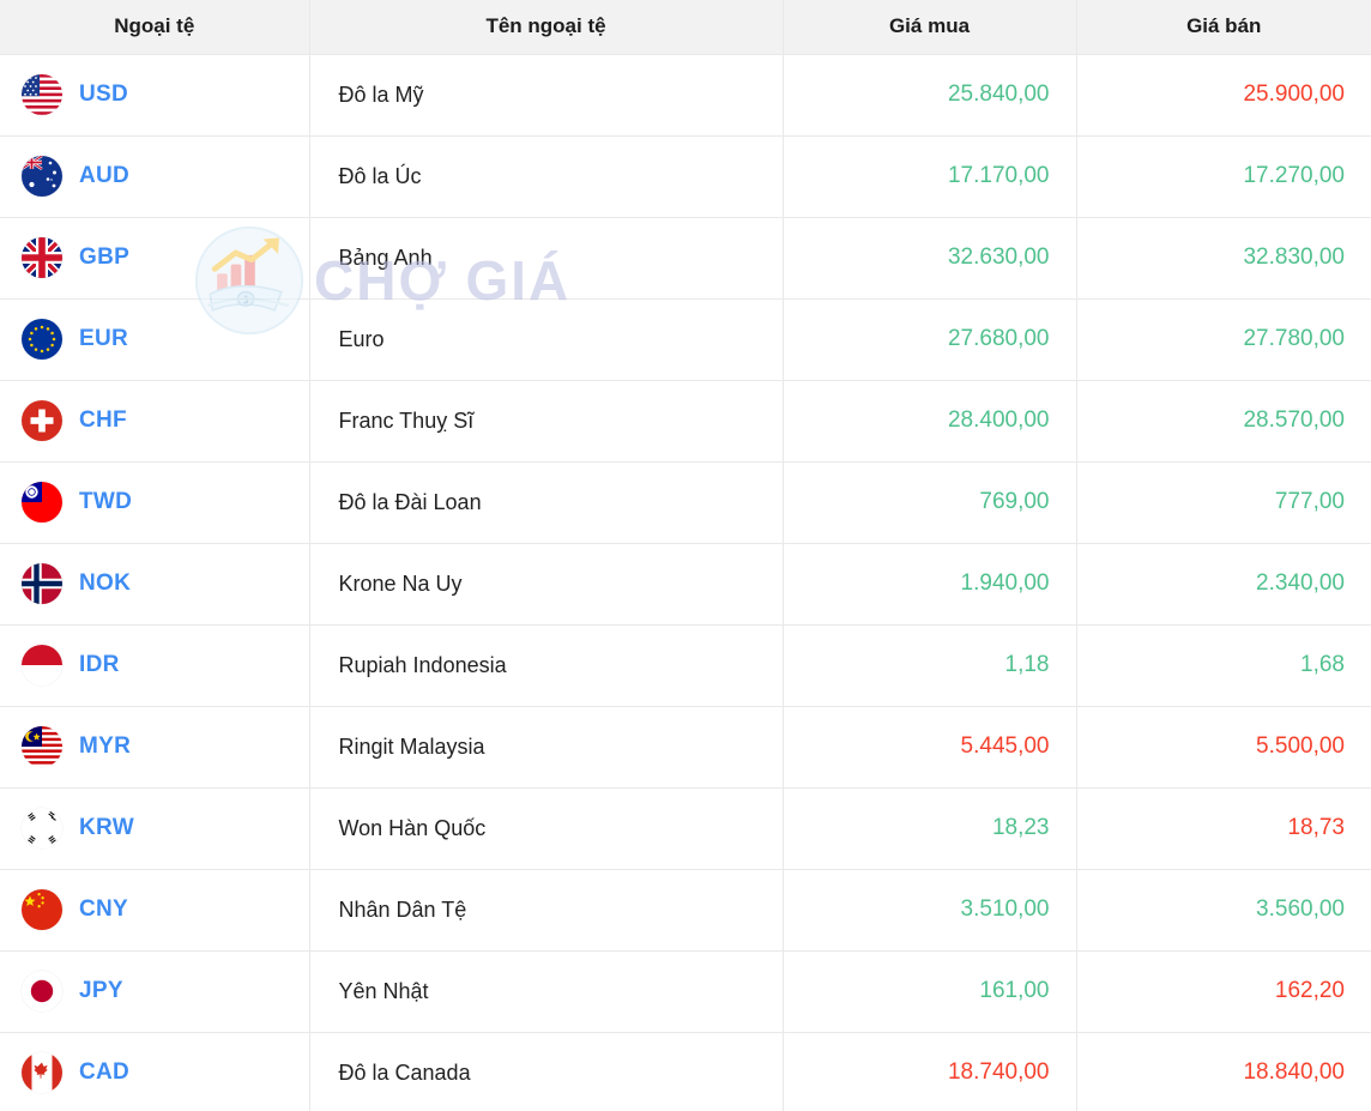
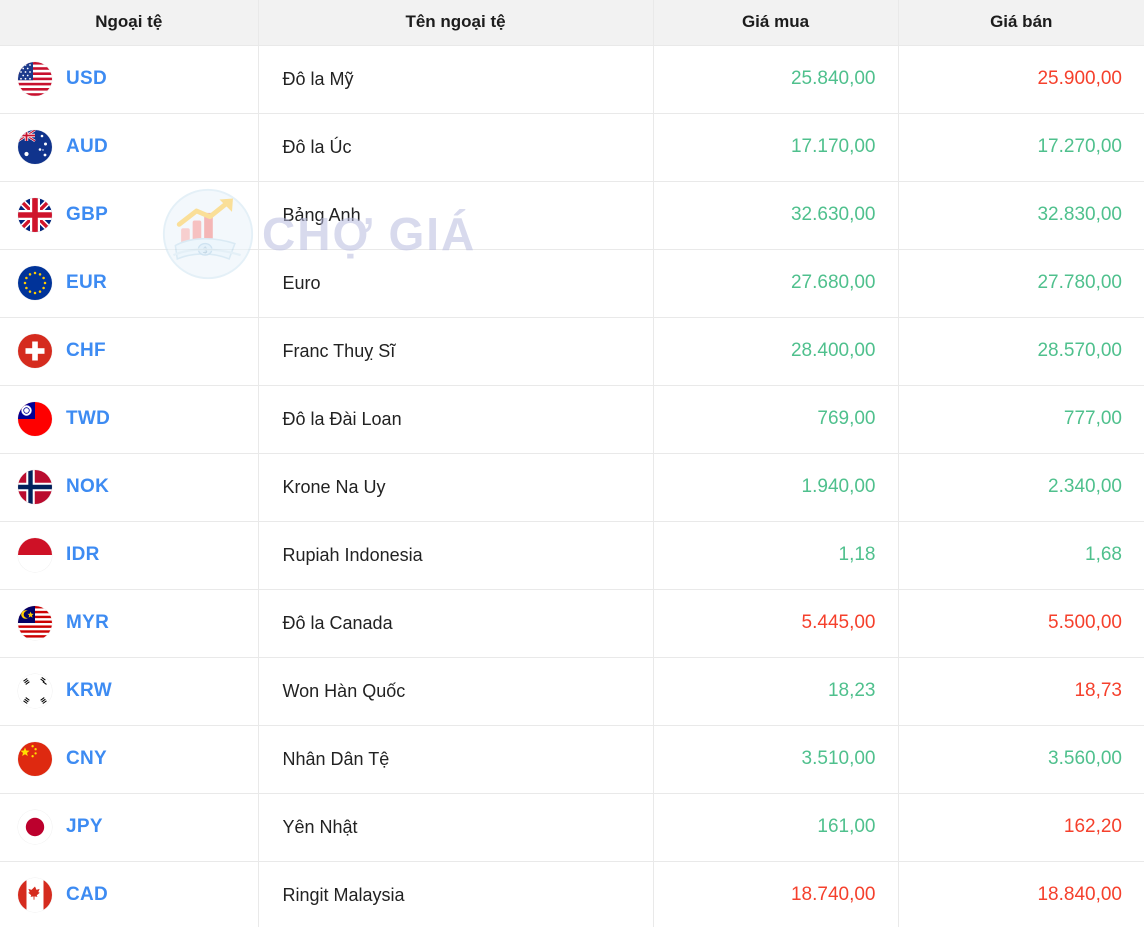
  $
  CHỢ GIÁ
  Ngoại tệ	Tên ngoại tệ	Giá mua	Giá bán
  USD	Đô la Mỹ	25.840,00	25.900,00
  AUD	Đô la Úc	17.170,00	17.270,00
  GBP	Bảng Anh	32.630,00	32.830,00
  EUR	Euro	27.680,00	27.780,00
  CHF	Franc Thuỵ Sĩ	28.400,00	28.570,00
  TWD	Đô la Đài Loan	769,00	777,00
  NOK	Krone Na Uy	1.940,00	2.340,00
  IDR	Rupiah Indonesia	1,18	1,68
- MYR	Ringit Malaysia	5.445,00	5.500,00
+ MYR	Đô la Canada	5.445,00	5.500,00
  KRW	Won Hàn Quốc	18,23	18,73
  CNY	Nhân Dân Tệ	3.510,00	3.560,00
  JPY	Yên Nhật	161,00	162,20
- CAD	Đô la Canada	18.740,00	18.840,00
+ CAD	Ringit Malaysia	18.740,00	18.840,00
